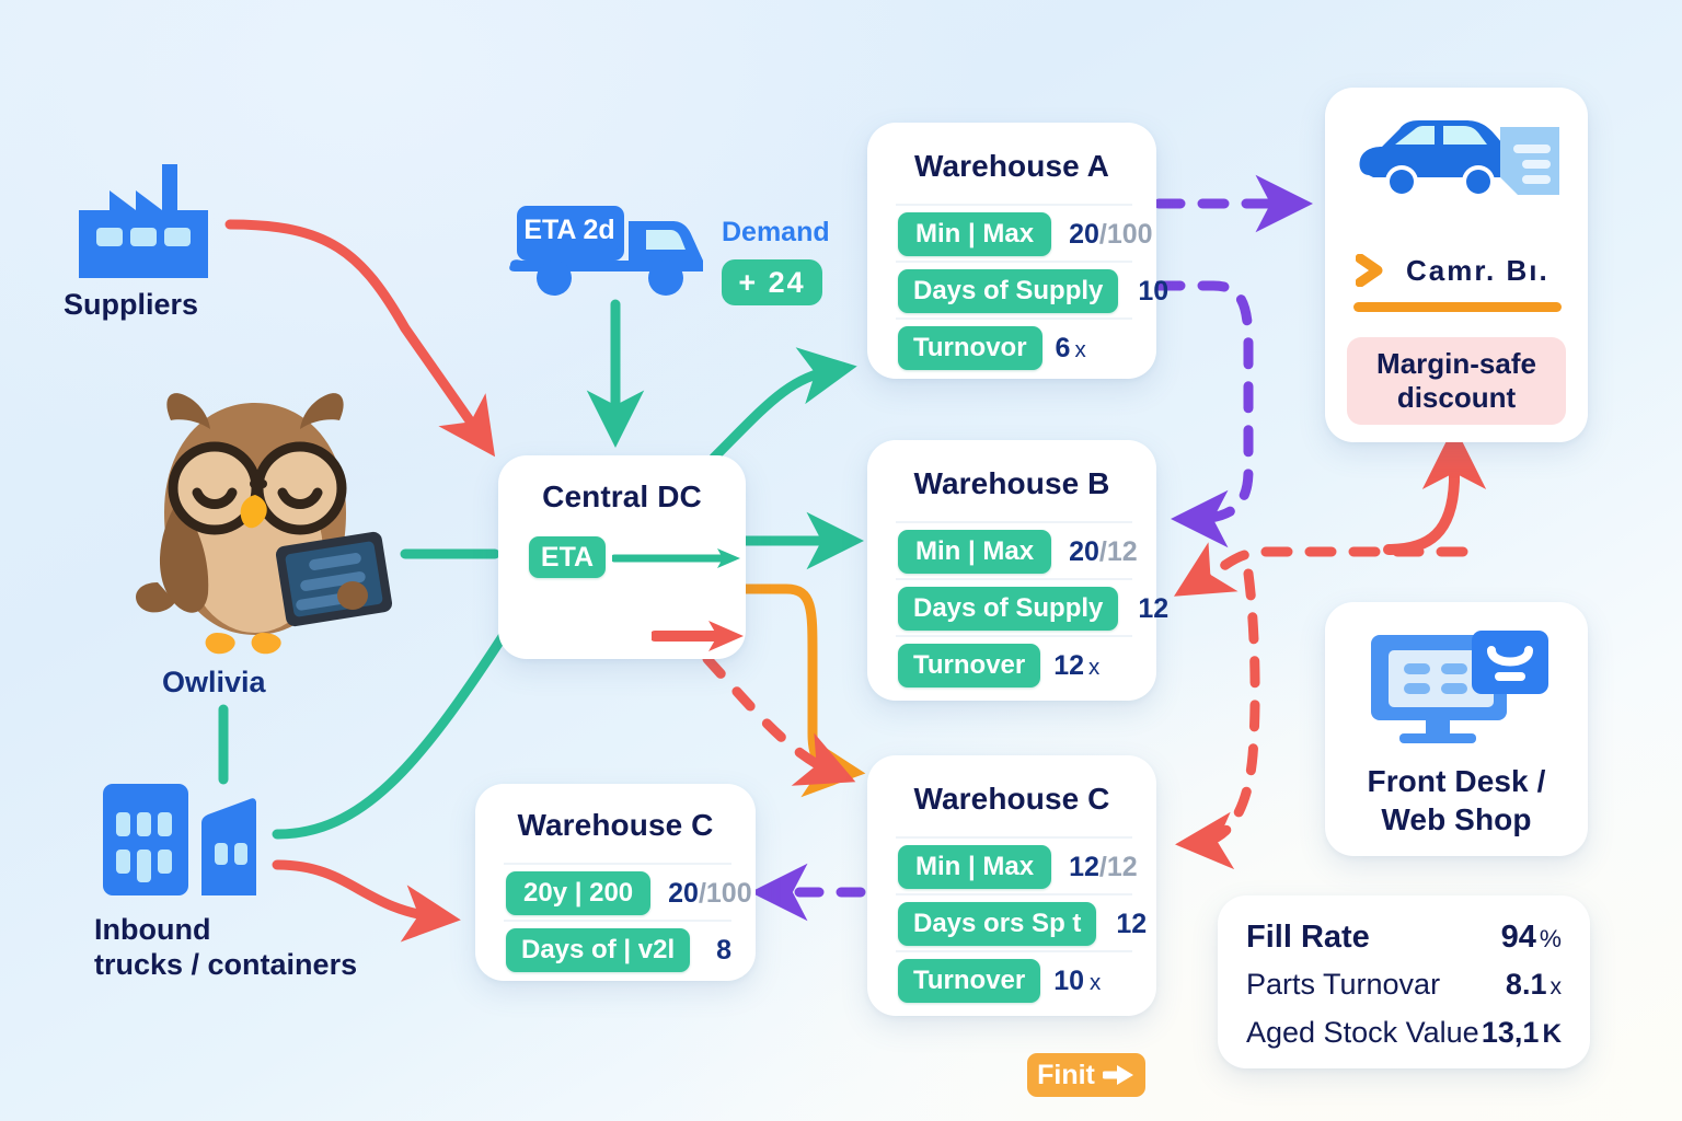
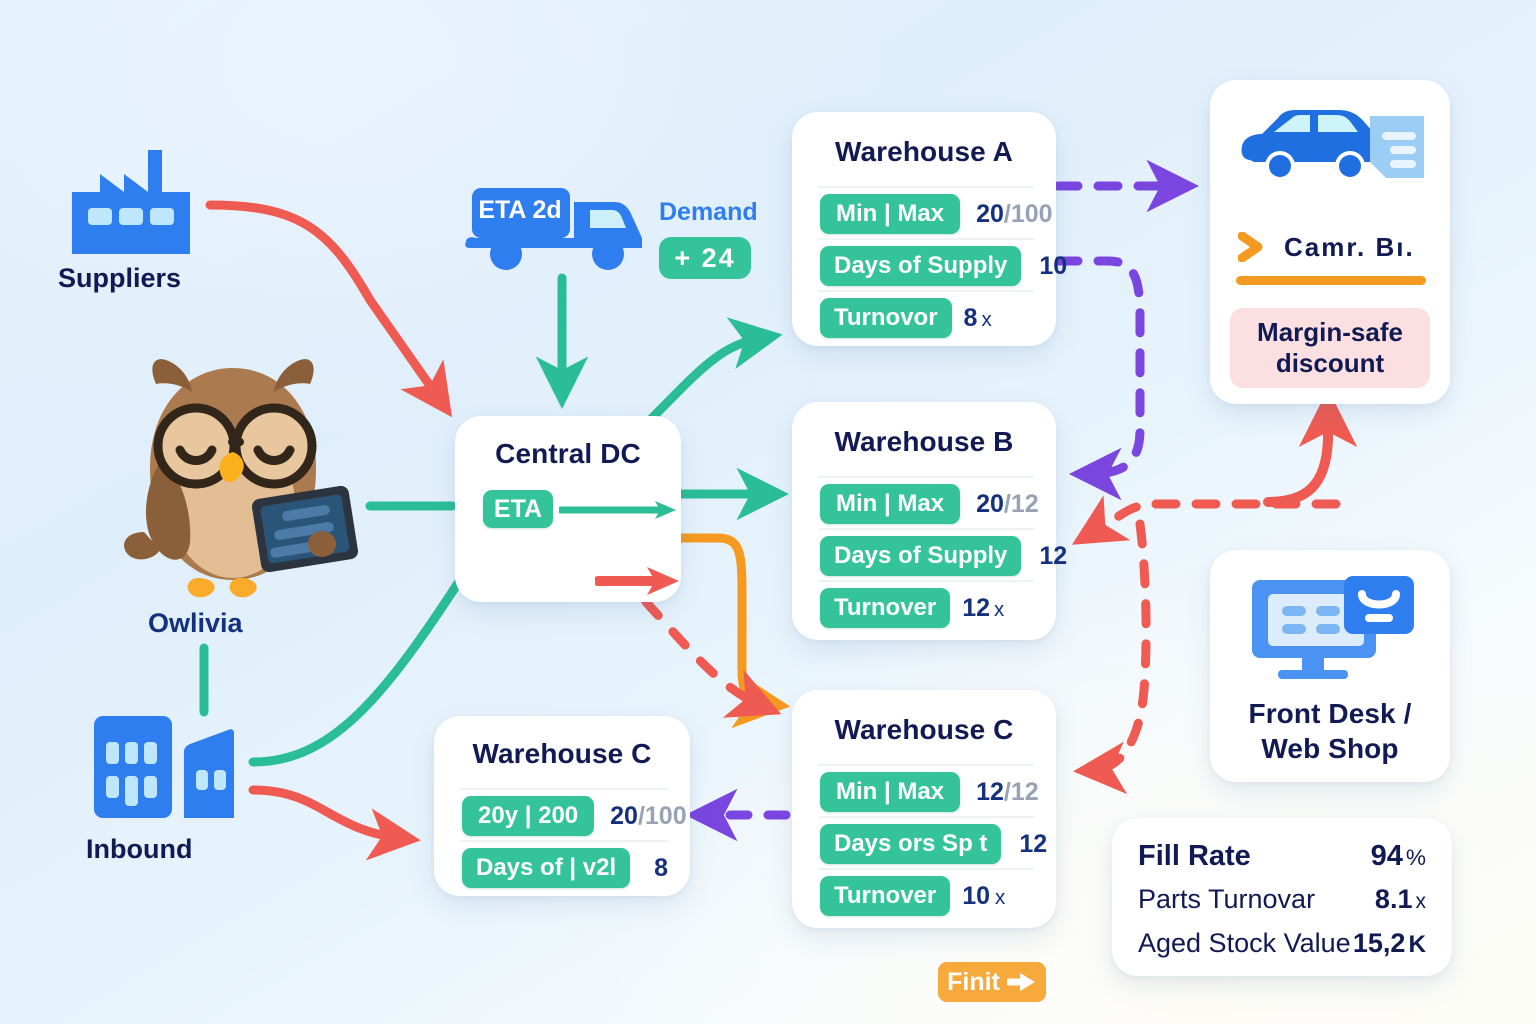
  Suppliers
  Owlivia
  Inbound
- trucks / containers
  ETA 2d
  Demand
  + 24
  Central DC
  ETA
  Finit
  Warehouse A
  Min | Max
  20/100
  Days of Supply
  10
  Turnovor
- 6 x
+ 8 x
  Warehouse B
  Min | Max
  20/12
  Days of Supply
  12
  Turnover
  12 x
  Warehouse C
  Min | Max
  12/12
  Days ors Sp t
  12
  Turnover
  10 x
  Warehouse C
  20y | 200
  20/100
  Days of | v2l
  8
  Camr. Bı.
  Margin-safe
  discount
  Front Desk /
  Web Shop
  Fill Rate
  94%
  Parts Turnovar
  8.1 x
  Aged Stock Value
- 13,1K
+ 15,2K
